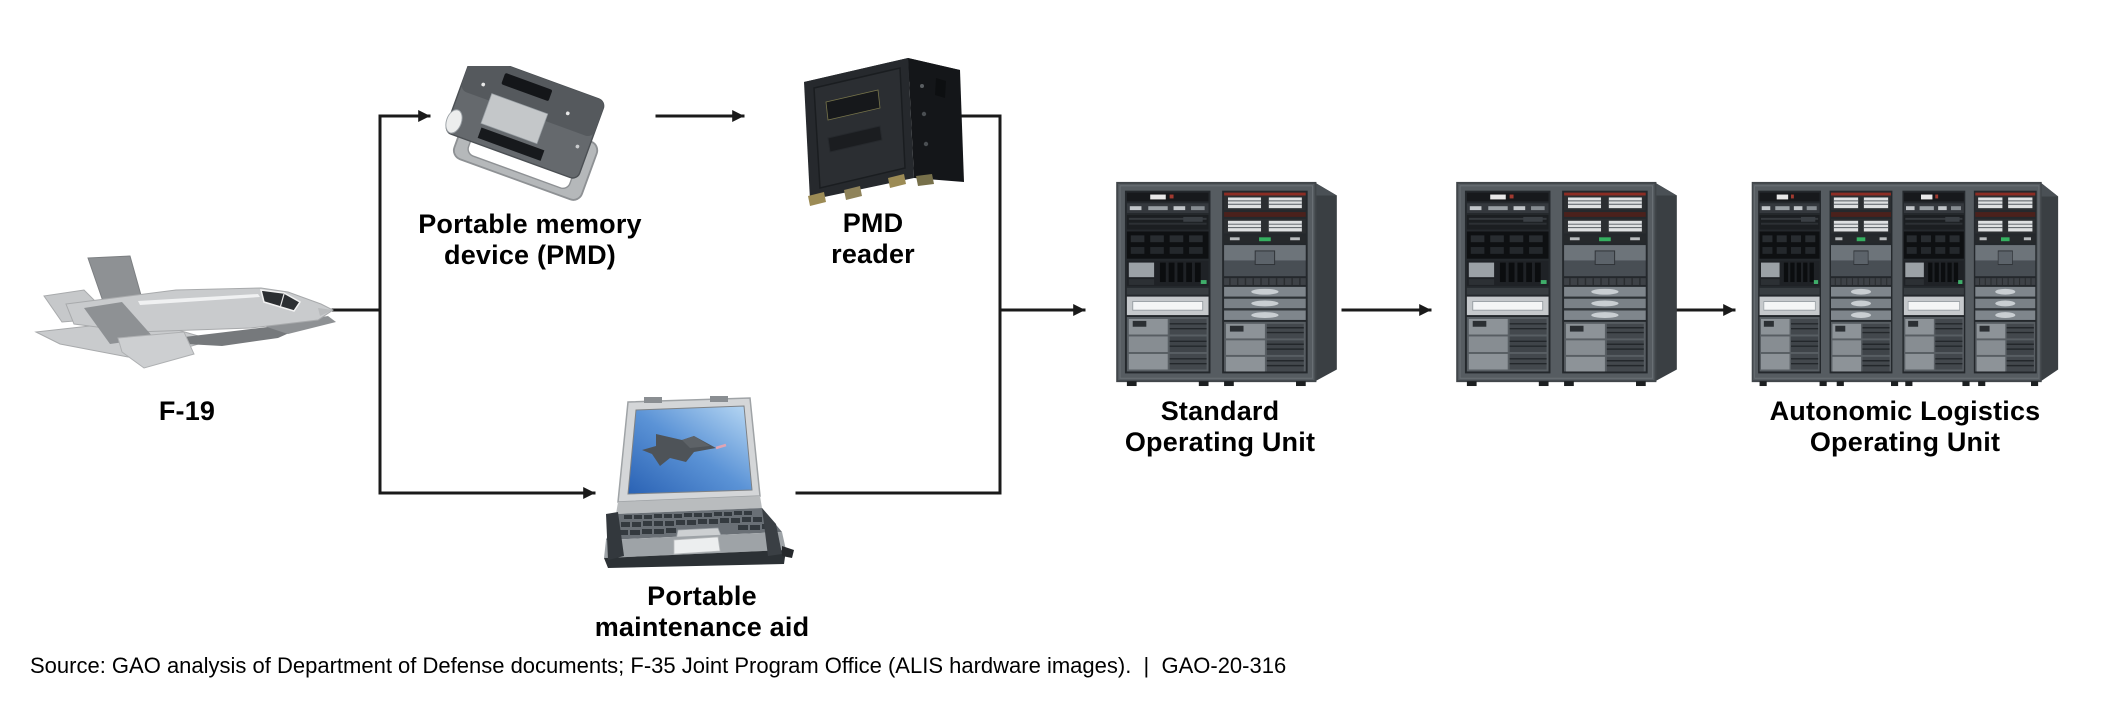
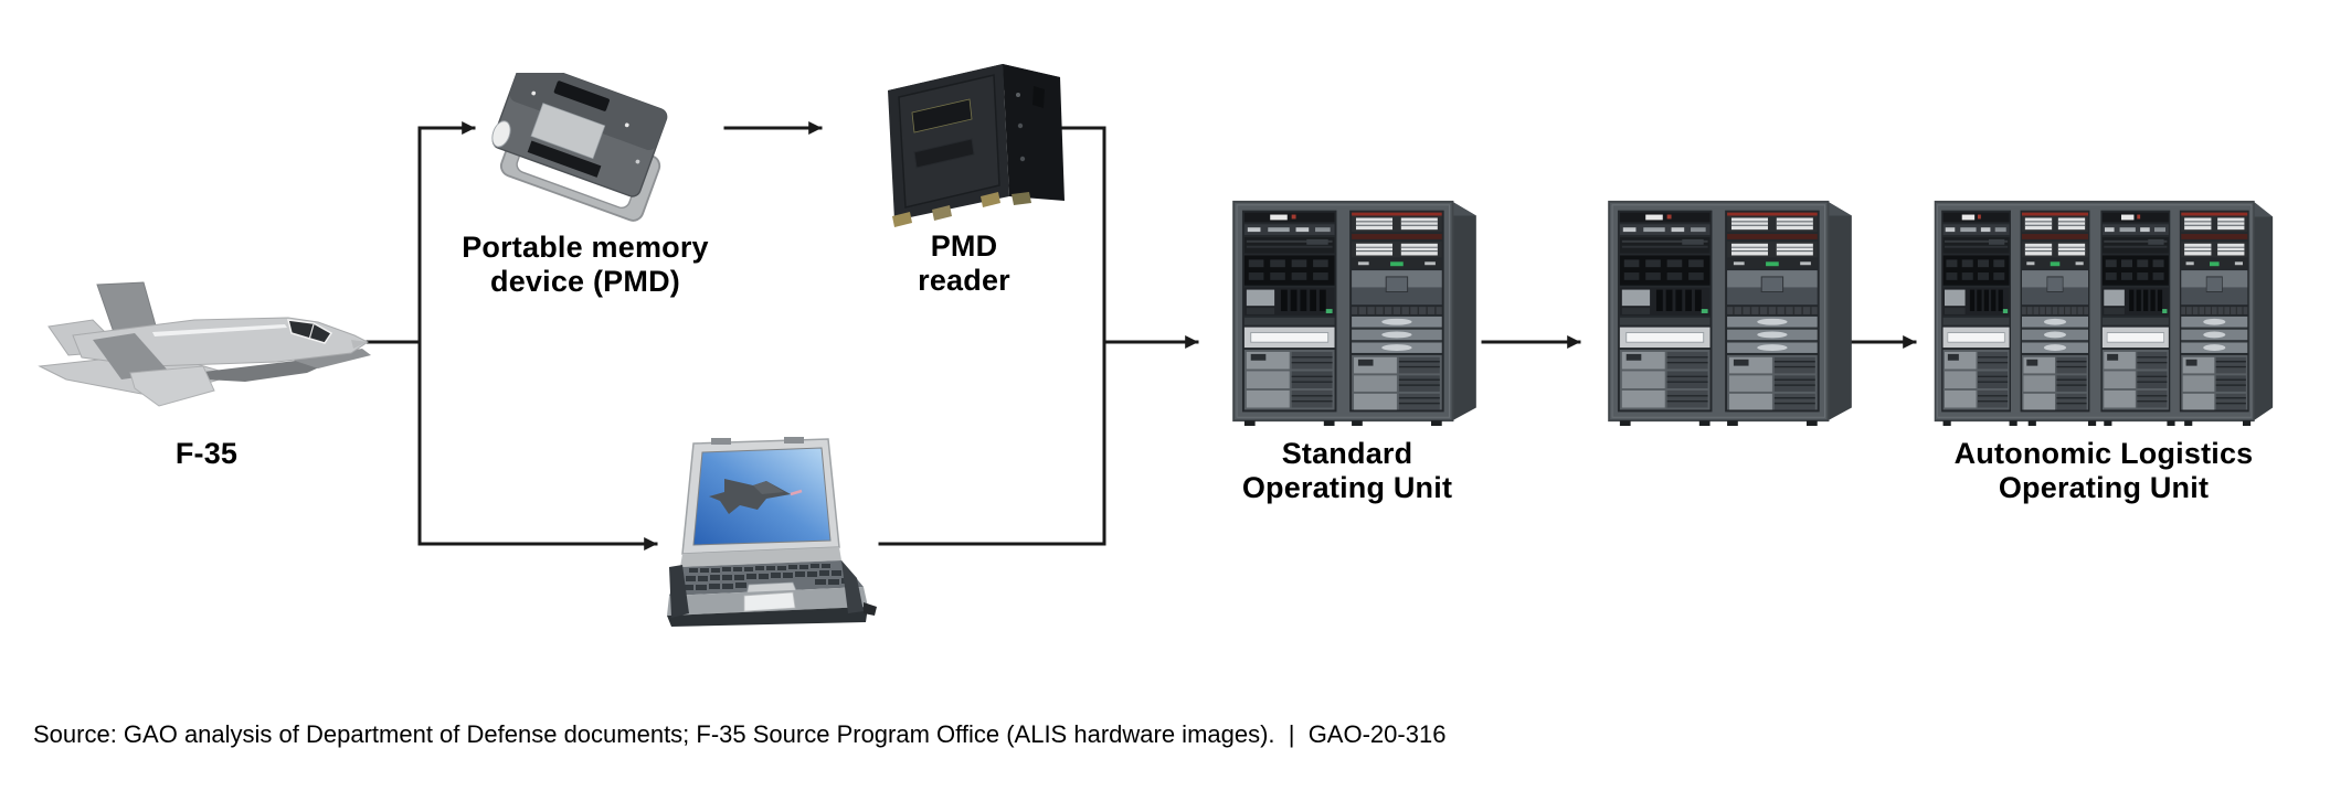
- F-19
+ F-35
  Portable memory
  device (PMD)
  PMD
  reader
- Portable
- maintenance aid
  Standard
  Operating Unit
  Autonomic Logistics
  Operating Unit
- Source: GAO analysis of Department of Defense documents; F-35 Joint Program Office (ALIS hardware images). | GAO-20-316
+ Source: GAO analysis of Department of Defense documents; F-35 Source Program Office (ALIS hardware images). | GAO-20-316
